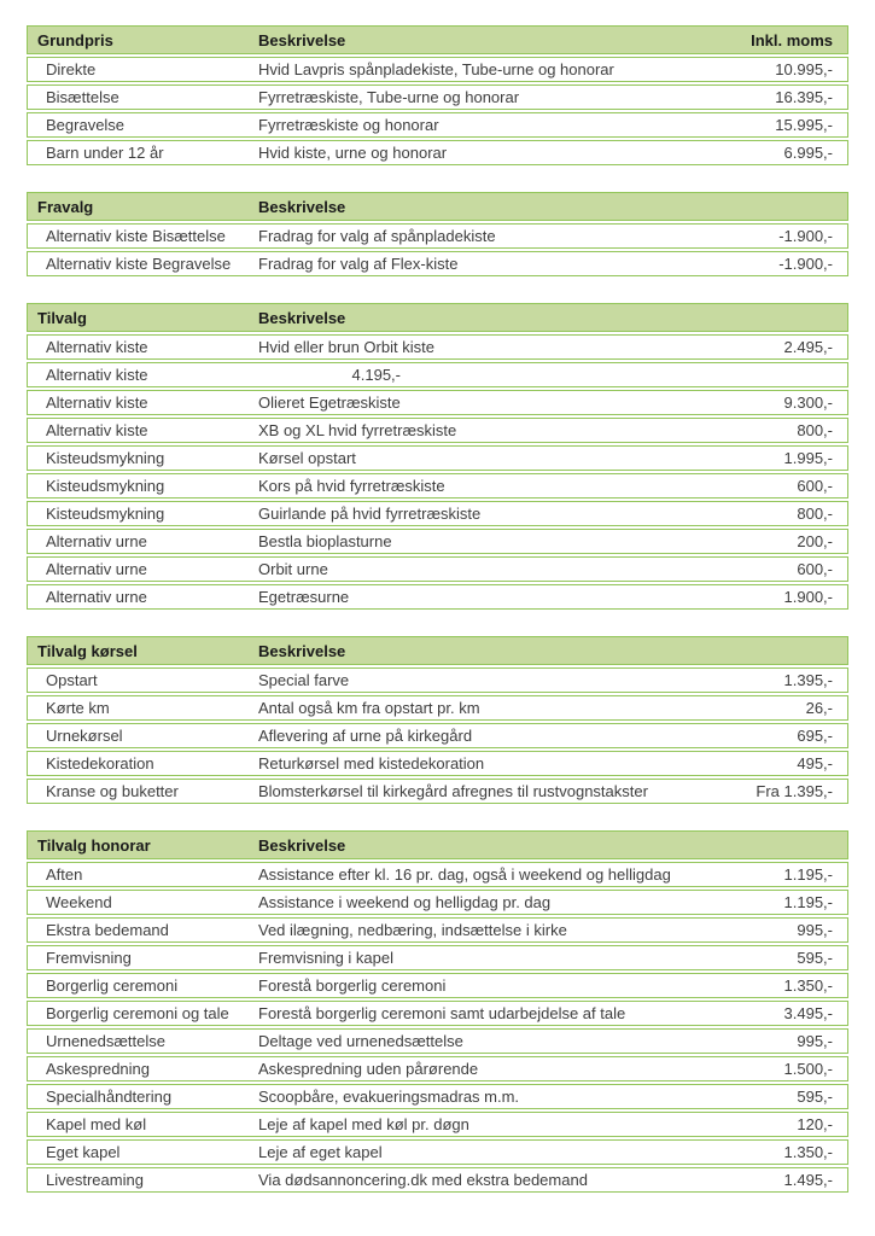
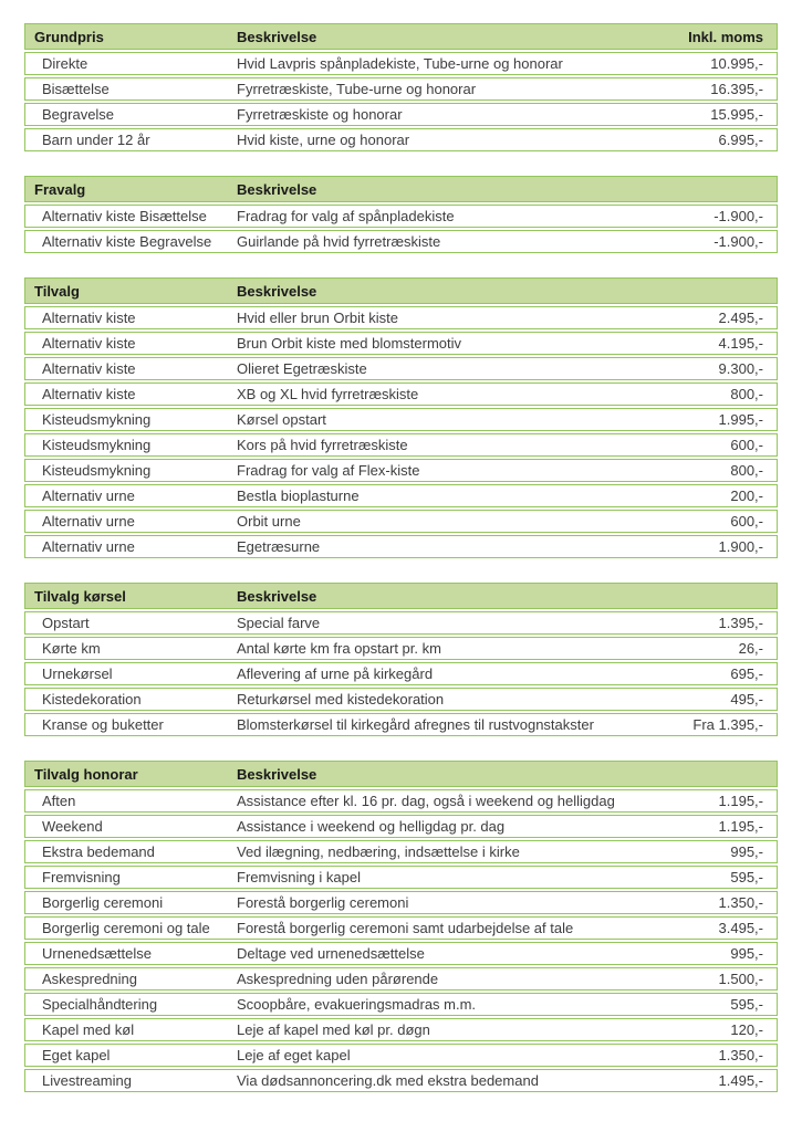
  Grundpris
  Beskrivelse
  Inkl. moms
  Direkte
  Hvid Lavpris spånpladekiste, Tube-urne og honorar
  10.995,-
  Bisættelse
  Fyrretræskiste, Tube-urne og honorar
  16.395,-
  Begravelse
  Fyrretræskiste og honorar
  15.995,-
  Barn under 12 år
  Hvid kiste, urne og honorar
  6.995,-
  Fravalg
  Beskrivelse
  Alternativ kiste Bisættelse
  Fradrag for valg af spånpladekiste
  -1.900,-
  Alternativ kiste Begravelse
- Fradrag for valg af Flex-kiste
+ Guirlande på hvid fyrretræskiste
  -1.900,-
  Tilvalg
  Beskrivelse
  Alternativ kiste
  Hvid eller brun Orbit kiste
  2.495,-
  Alternativ kiste
+ Brun Orbit kiste med blomstermotiv
  4.195,-
  Alternativ kiste
  Olieret Egetræskiste
  9.300,-
  Alternativ kiste
  XB og XL hvid fyrretræskiste
  800,-
  Kisteudsmykning
  Kørsel opstart
  1.995,-
  Kisteudsmykning
  Kors på hvid fyrretræskiste
  600,-
  Kisteudsmykning
- Guirlande på hvid fyrretræskiste
+ Fradrag for valg af Flex-kiste
  800,-
  Alternativ urne
  Bestla bioplasturne
  200,-
  Alternativ urne
  Orbit urne
  600,-
  Alternativ urne
  Egetræsurne
  1.900,-
  Tilvalg kørsel
  Beskrivelse
  Opstart
  Special farve
  1.395,-
  Kørte km
- Antal også km fra opstart pr. km
+ Antal kørte km fra opstart pr. km
  26,-
  Urnekørsel
  Aflevering af urne på kirkegård
  695,-
  Kistedekoration
  Returkørsel med kistedekoration
  495,-
  Kranse og buketter
  Blomsterkørsel til kirkegård afregnes til rustvognstakster
  Fra 1.395,-
  Tilvalg honorar
  Beskrivelse
  Aften
  Assistance efter kl. 16 pr. dag, også i weekend og helligdag
  1.195,-
  Weekend
  Assistance i weekend og helligdag pr. dag
  1.195,-
  Ekstra bedemand
  Ved ilægning, nedbæring, indsættelse i kirke
  995,-
  Fremvisning
  Fremvisning i kapel
  595,-
  Borgerlig ceremoni
  Forestå borgerlig ceremoni
  1.350,-
  Borgerlig ceremoni og tale
  Forestå borgerlig ceremoni samt udarbejdelse af tale
  3.495,-
  Urnenedsættelse
  Deltage ved urnenedsættelse
  995,-
  Askespredning
  Askespredning uden pårørende
  1.500,-
  Specialhåndtering
  Scoopbåre, evakueringsmadras m.m.
  595,-
  Kapel med køl
  Leje af kapel med køl pr. døgn
  120,-
  Eget kapel
  Leje af eget kapel
  1.350,-
  Livestreaming
  Via dødsannoncering.dk med ekstra bedemand
  1.495,-
